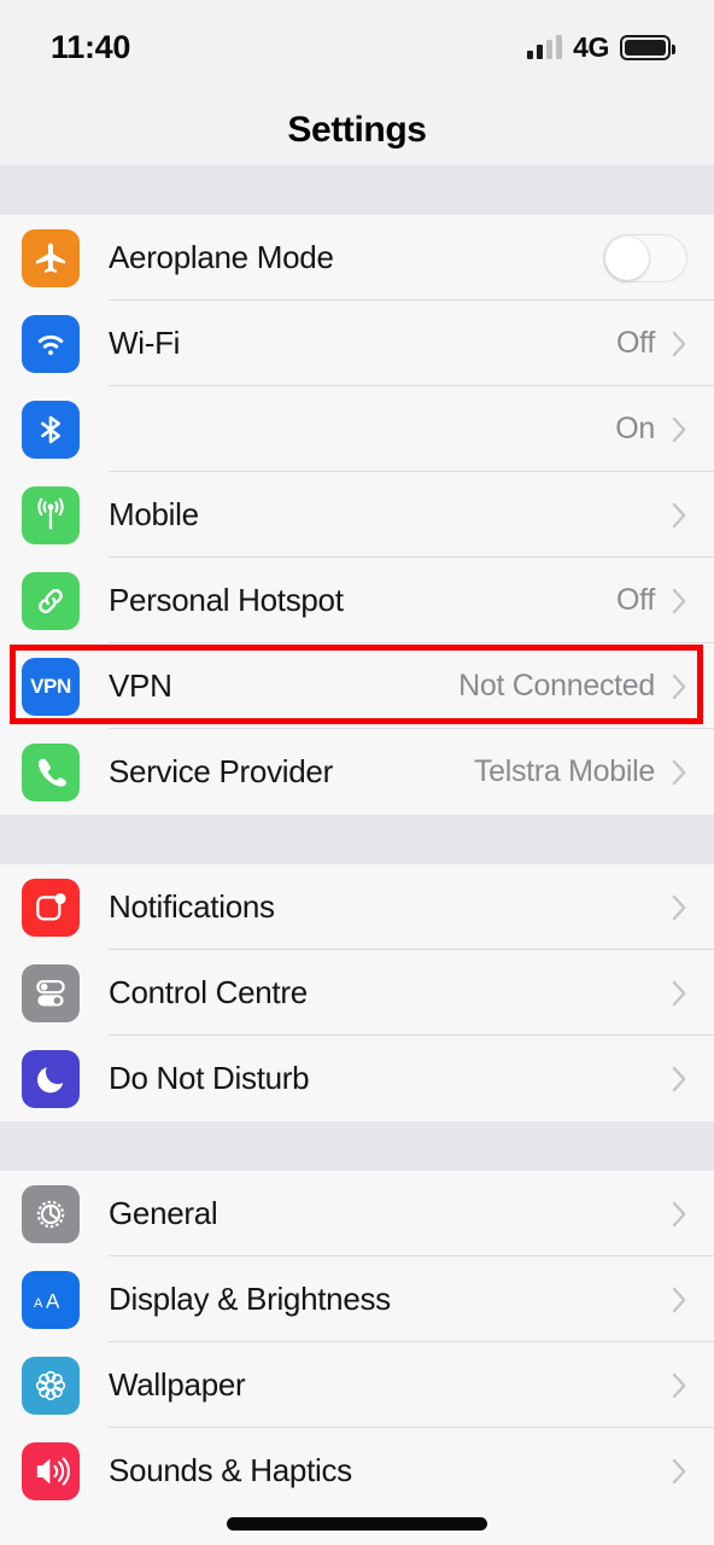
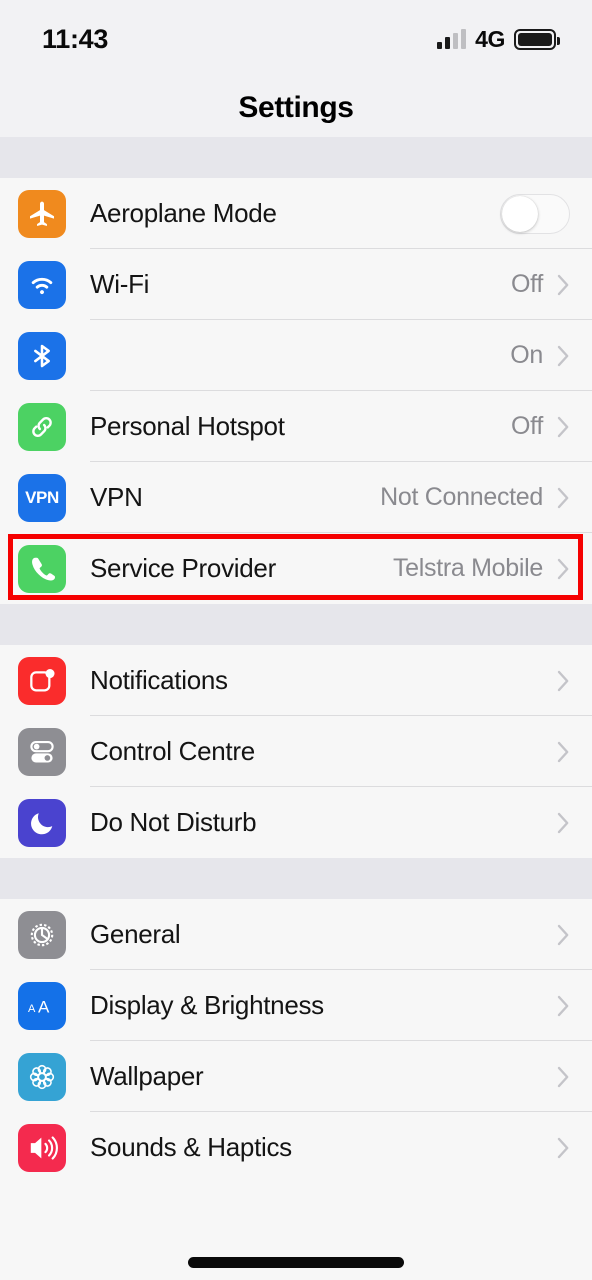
- 11:40
+ 11:43
  4G
  Settings
  Aeroplane Mode
  Wi-Fi
  Off
  On
- Mobile
  Personal Hotspot
  Off
  VPN
  VPN
  Not Connected
  Service Provider
  Telstra Mobile
  Notifications
  Control Centre
  Do Not Disturb
  General
  A
  A
  Display & Brightness
  Wallpaper
  Sounds & Haptics
